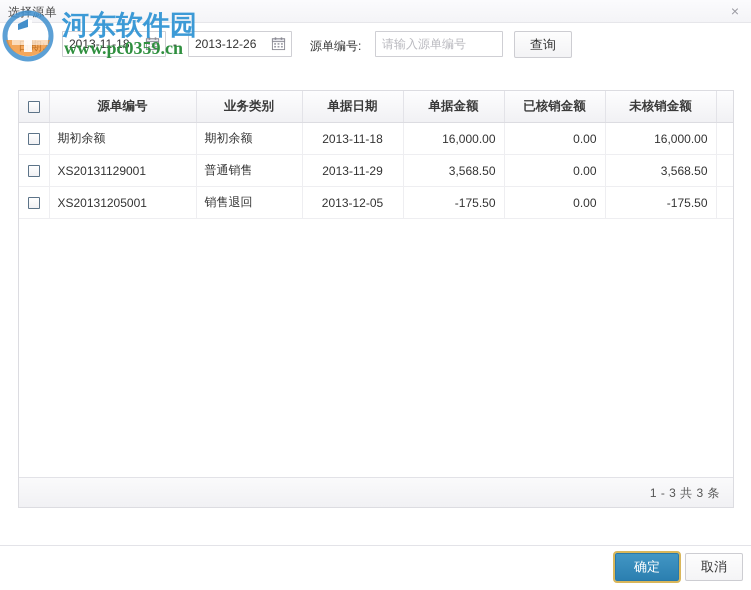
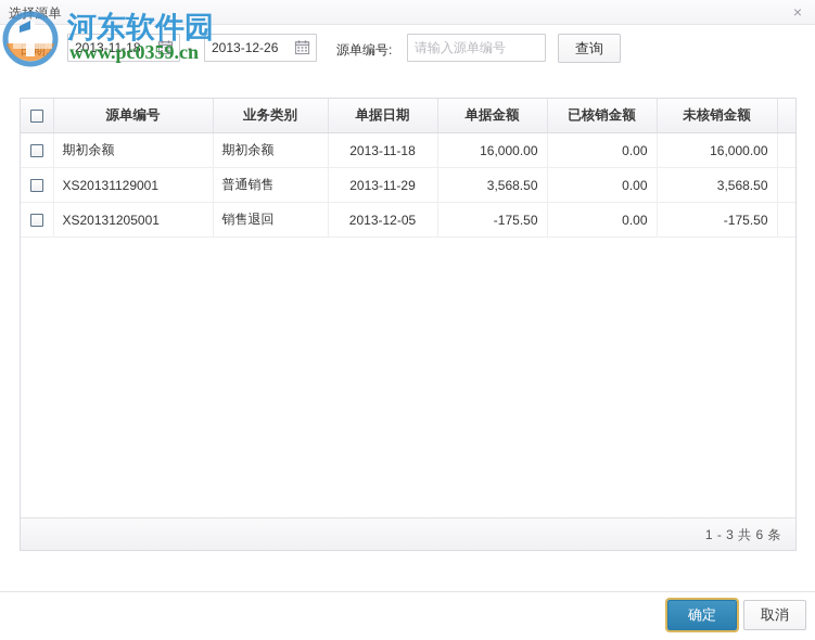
  选择源单
  ×
  河东软件园
  www.pc0359.cn
  2013-11-18
  -
  2013-12-26
  源单编号:
  请输入源单编号
  查询
  	源单编号	业务类别	单据日期	单据金额	已核销金额	未核销金额
  	期初余额	期初余额	2013-11-18	16,000.00	0.00	16,000.00
  	XS20131129001	普通销售	2013-11-29	3,568.50	0.00	3,568.50
  	XS20131205001	销售退回	2013-12-05	-175.50	0.00	-175.50
- 1 - 3 共 3 条
+ 1 - 3 共 6 条
  确定
  取消
